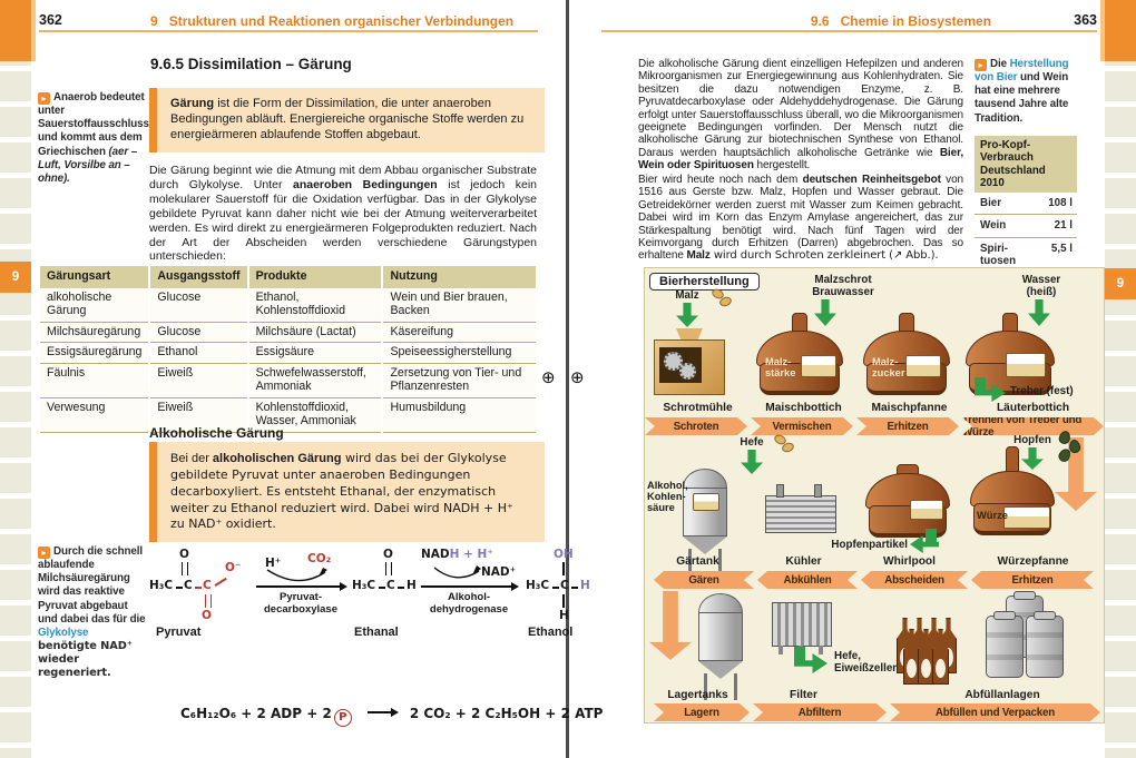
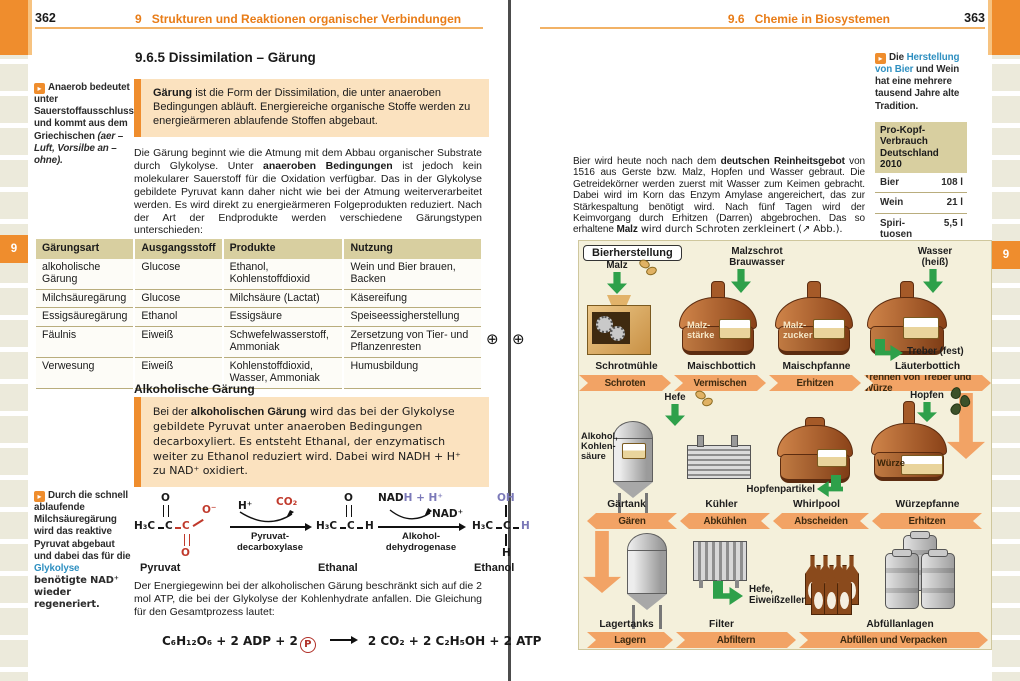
  9
  9
  ⊕
  ⊕
  362
  9 Strukturen und Reaktionen organischer Verbindungen
  9.6.5 Dissimilation – Gärung
  ▸ Anaerob bedeutet unter Sauerstoffausschluss und kommt aus dem Griechischen (aer – Luft, Vorsilbe an – ohne).
  Gärung ist die Form der Dissimilation, die unter anaeroben Bedingungen abläuft. Energiereiche organische Stoffe werden zu energieärmeren ablaufende Stoffen abgebaut.
- Die Gärung beginnt wie die Atmung mit dem Abbau organischer Substrate durch Glykolyse. Unter anaeroben Bedingungen ist jedoch kein molekularer Sauerstoff für die Oxidation verfügbar. Das in der Glykolyse gebildete Pyruvat kann daher nicht wie bei der Atmung weiterverarbeitet werden. Es wird direkt zu energieärmeren Folgeprodukten reduziert. Nach der Art der Abscheiden werden verschiedene Gärungstypen unterschieden:
+ Die Gärung beginnt wie die Atmung mit dem Abbau organischer Substrate durch Glykolyse. Unter anaeroben Bedingungen ist jedoch kein molekularer Sauerstoff für die Oxidation verfügbar. Das in der Glykolyse gebildete Pyruvat kann daher nicht wie bei der Atmung weiterverarbeitet werden. Es wird direkt zu energieärmeren Folgeprodukten reduziert. Nach der Art der Endprodukte werden verschiedene Gärungstypen unterschieden:
  Gärungsart	Ausgangsstoff	Produkte	Nutzung
  alkoholische Gärung	Glucose	Ethanol, Kohlenstoffdioxid	Wein und Bier brauen, Backen
  Milchsäuregärung	Glucose	Milchsäure (Lactat)	Käsereifung
  Essigsäuregärung	Ethanol	Essigsäure	Speiseessigherstellung
  Fäulnis	Eiweiß	Schwefelwasserstoff, Ammoniak	Zersetzung von Tier- und Pflanzenresten
  Verwesung	Eiweiß	Kohlenstoffdioxid, Wasser, Ammoniak	Humusbildung
  Alkoholische Gärung
  Bei der alkoholischen Gärung wird das bei der Glykolyse gebildete Pyruvat unter anaeroben Bedingungen decarboxyliert. Es entsteht Ethanal, der enzymatisch weiter zu Ethanol reduziert wird. Dabei wird NADH + H⁺ zu NAD⁺ oxidiert.
  ▸ Durch die schnell ablaufende Milchsäuregärung wird das reaktive Pyruvat abgebaut und dabei das für die Glykolyse benötigte NAD⁺ wieder regeneriert.
  O
  H₃C
  C
  C
  O⁻
  O
  Pyruvat
  H⁺
  CO₂
  Pyruvat-
  decarboxylase
  O
  H₃C
  C
  H
  Ethanal
  NADH + H⁺
  NAD⁺
  Alkohol-
  dehydrogenase
  OH
  H₃C
  C
  H
  H
  Ethanol
+ Der Energiegewinn bei der alkoholischen Gärung beschränkt sich auf die 2 mol ATP, die bei der Glykolyse der Kohlenhydrate anfallen. Die Gleichung für den Gesamtprozess lautet:
  C₆H₁₂O₆ + 2 ADP + 2 P 2 CO₂ + 2 C₂H₅OH + 2 ATP
  9.6 Chemie in Biosystemen
  363
- Die alkoholische Gärung dient einzelligen Hefepilzen und anderen Mikroorganismen zur Energiegewinnung aus Kohlenhydraten. Sie besitzen die dazu notwendigen Enzyme, z. B. Pyruvatdecarboxylase oder Aldehyddehydrogenase. Die Gärung erfolgt unter Sauerstoffausschluss überall, wo die Mikroorganismen geeignete Bedingungen vorfinden. Der Mensch nutzt die alkoholische Gärung zur biotechnischen Synthese von Ethanol. Daraus werden hauptsächlich alkoholische Getränke wie Bier, Wein oder Spirituosen hergestellt.
  Bier wird heute noch nach dem deutschen Reinheitsgebot von 1516 aus Gerste bzw. Malz, Hopfen und Wasser gebraut. Die Getreidekörner werden zuerst mit Wasser zum Keimen gebracht. Dabei wird im Korn das Enzym Amylase angereichert, das zur Stärkespaltung benötigt wird. Nach fünf Tagen wird der Keimvorgang durch Erhitzen (Darren) abgebrochen. Das so erhaltene Malz wird durch Schroten zerkleinert (↗ Abb.).
  ▸ Die Herstellung von Bier und Wein hat eine mehrere tausend Jahre alte Tradition.
  Pro-Kopf- Verbrauch Deutschland 2010
  Bier	108 l
  Wein	21 l
  Spiri- tuosen	5,5 l
  Bierherstellung
  Malz
  Malzschrot
  Brauwasser
  Malz-
  stärke
  Malz-
  zucker
  Wasser
  (heiß)
  Treber (fest)
  Schrotmühle
  Maischbottich
  Maischpfanne
  Läuterbottich
  Schroten
  Vermischen
  Erhitzen
  rennen von Treber und Würze
  Hefe
  Alkohol,
  Kohlen-
  säure
  Hopfenpartikel
  Hopfen
  Würze
  Gärtank
  Kühler
  Whirlpool
  Würzepfanne
  Gären
  Abkühlen
  Abscheiden
  Erhitzen
  Hefe,
  Eiweißzellen
  Lagertanks
  Filter
  Abfüllanlagen
  Lagern
  Abfiltern
  Abfüllen und Verpacken
